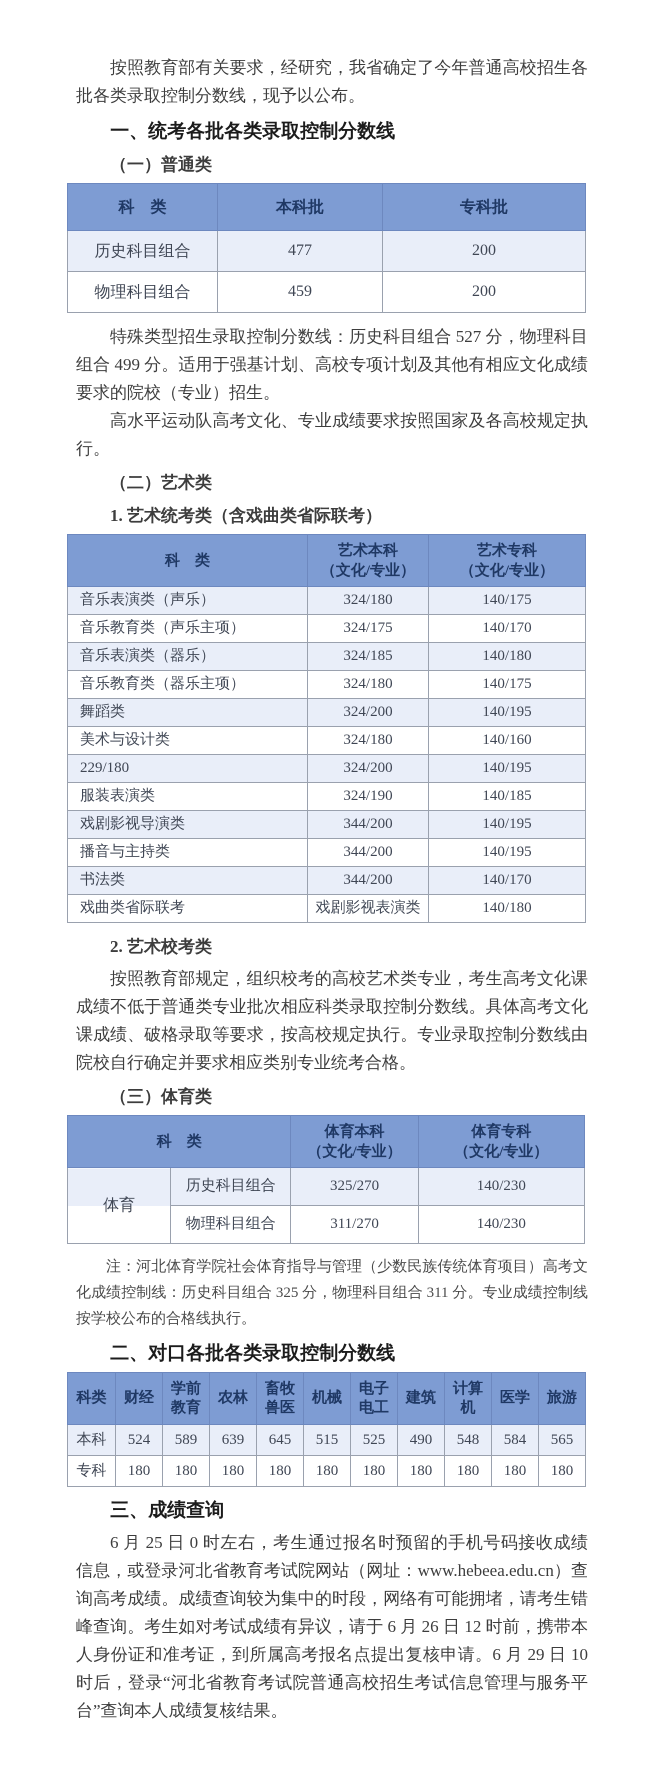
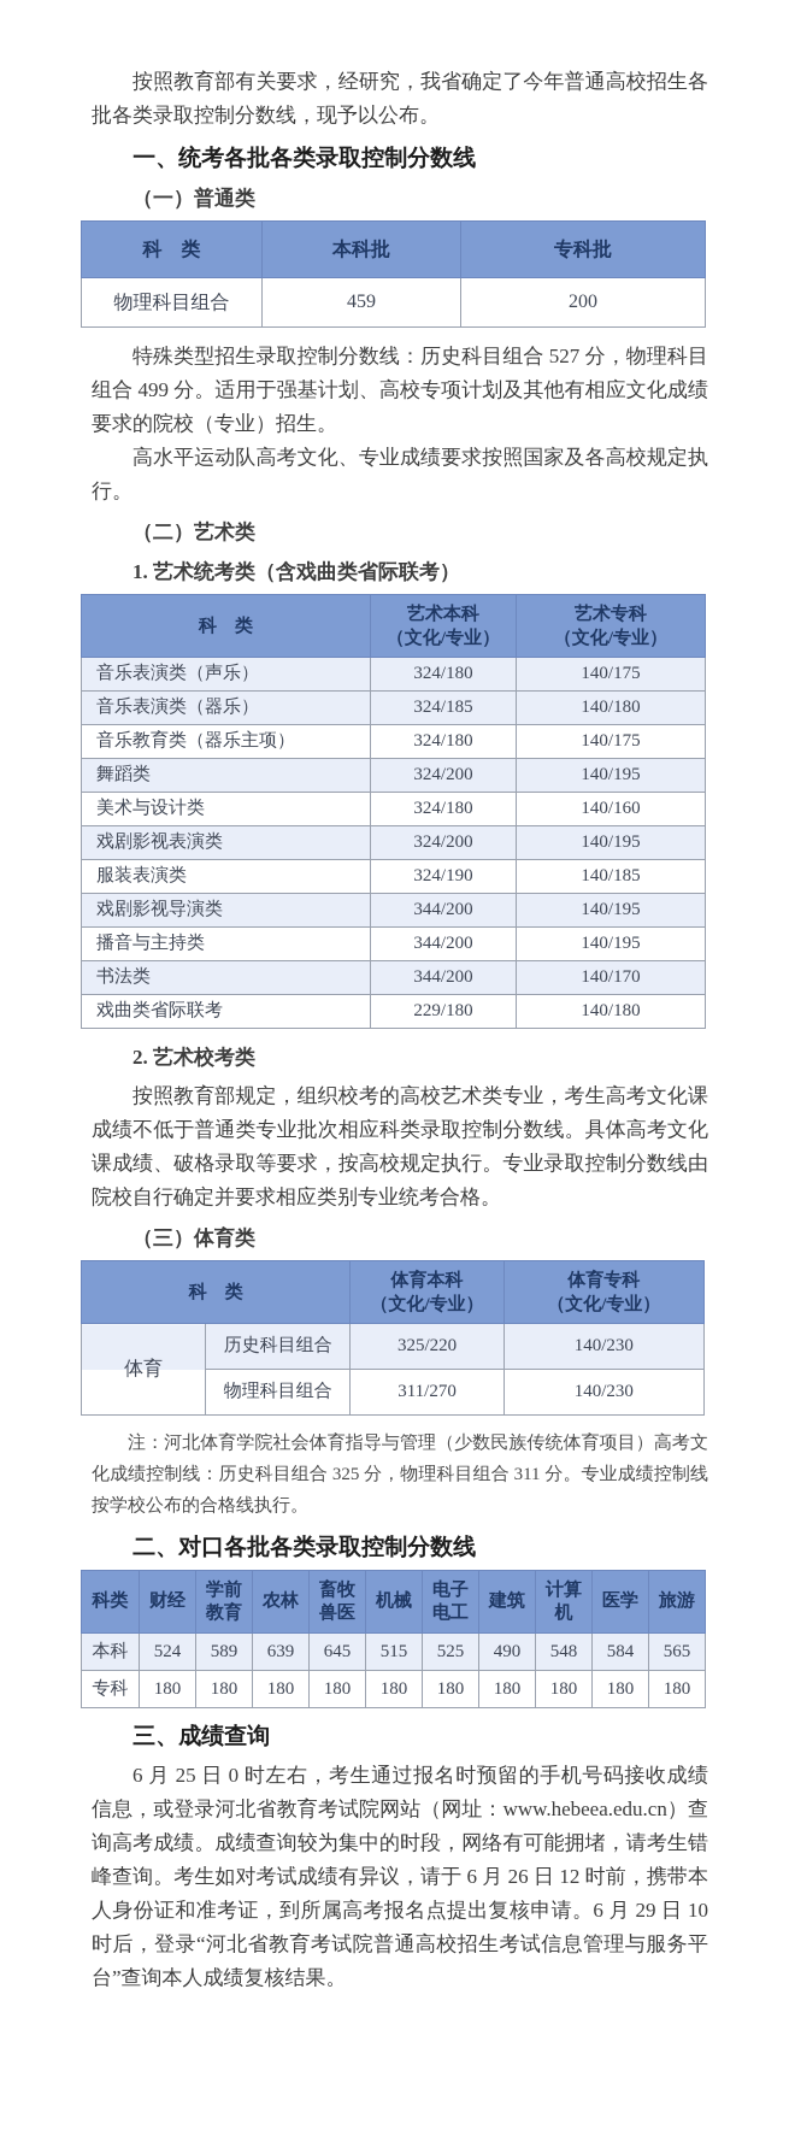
  按照教育部有关要求，经研究，我省确定了今年普通高校招生各批各类录取控制分数线，现予以公布。
  一、统考各批各类录取控制分数线
  （一）普通类
  科 类	本科批	专科批
- 历史科目组合	477	200
  物理科目组合	459	200
  特殊类型招生录取控制分数线：历史科目组合 527 分，物理科目组合 499 分。适用于强基计划、高校专项计划及其他有相应文化成绩要求的院校（专业）招生。
  高水平运动队高考文化、专业成绩要求按照国家及各高校规定执行。
  （二）艺术类
  1. 艺术统考类（含戏曲类省际联考）
  科 类	艺术本科 （文化/专业）	艺术专科 （文化/专业）
  音乐表演类（声乐）	324/180	140/175
- 音乐教育类（声乐主项）	324/175	140/170
  音乐表演类（器乐）	324/185	140/180
  音乐教育类（器乐主项）	324/180	140/175
  舞蹈类	324/200	140/195
  美术与设计类	324/180	140/160
- 229/180	324/200	140/195
+ 戏剧影视表演类	324/200	140/195
  服装表演类	324/190	140/185
  戏剧影视导演类	344/200	140/195
  播音与主持类	344/200	140/195
  书法类	344/200	140/170
- 戏曲类省际联考	戏剧影视表演类	140/180
+ 戏曲类省际联考	229/180	140/180
  2. 艺术校考类
  按照教育部规定，组织校考的高校艺术类专业，考生高考文化课成绩不低于普通类专业批次相应科类录取控制分数线。具体高考文化课成绩、破格录取等要求，按高校规定执行。专业录取控制分数线由院校自行确定并要求相应类别专业统考合格。
  （三）体育类
  科 类	体育本科 （文化/专业）	体育专科 （文化/专业）
- 体育	历史科目组合	325/270	140/230
+ 体育	历史科目组合	325/220	140/230
  物理科目组合	311/270	140/230
  注：河北体育学院社会体育指导与管理（少数民族传统体育项目）高考文化成绩控制线：历史科目组合 325 分，物理科目组合 311 分。专业成绩控制线按学校公布的合格线执行。
  二、对口各批各类录取控制分数线
  科类	财经	学前 教育	农林	畜牧 兽医	机械	电子 电工	建筑	计算 机	医学	旅游
  本科	524	589	639	645	515	525	490	548	584	565
  专科	180	180	180	180	180	180	180	180	180	180
  三、成绩查询
  6 月 25 日 0 时左右，考生通过报名时预留的手机号码接收成绩信息，或登录河北省教育考试院网站（网址：www.hebeea.edu.cn）查询高考成绩。成绩查询较为集中的时段，网络有可能拥堵，请考生错峰查询。考生如对考试成绩有异议，请于 6 月 26 日 12 时前，携带本人身份证和准考证，到所属高考报名点提出复核申请。6 月 29 日 10 时后，登录“河北省教育考试院普通高校招生考试信息管理与服务平台”查询本人成绩复核结果。
